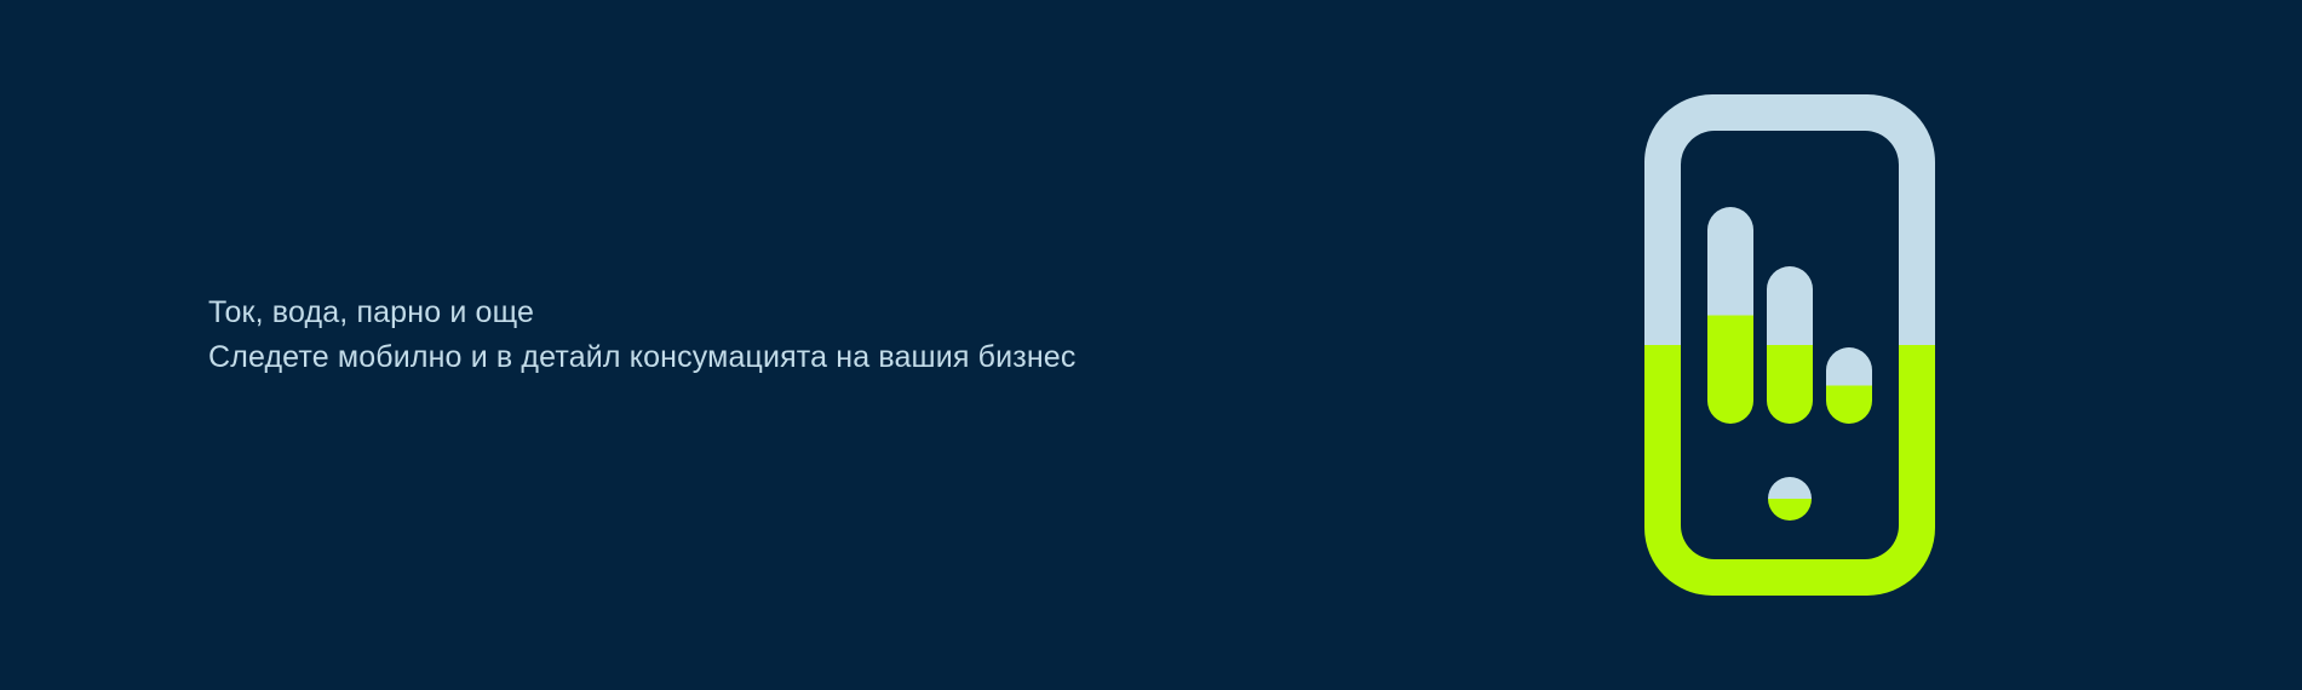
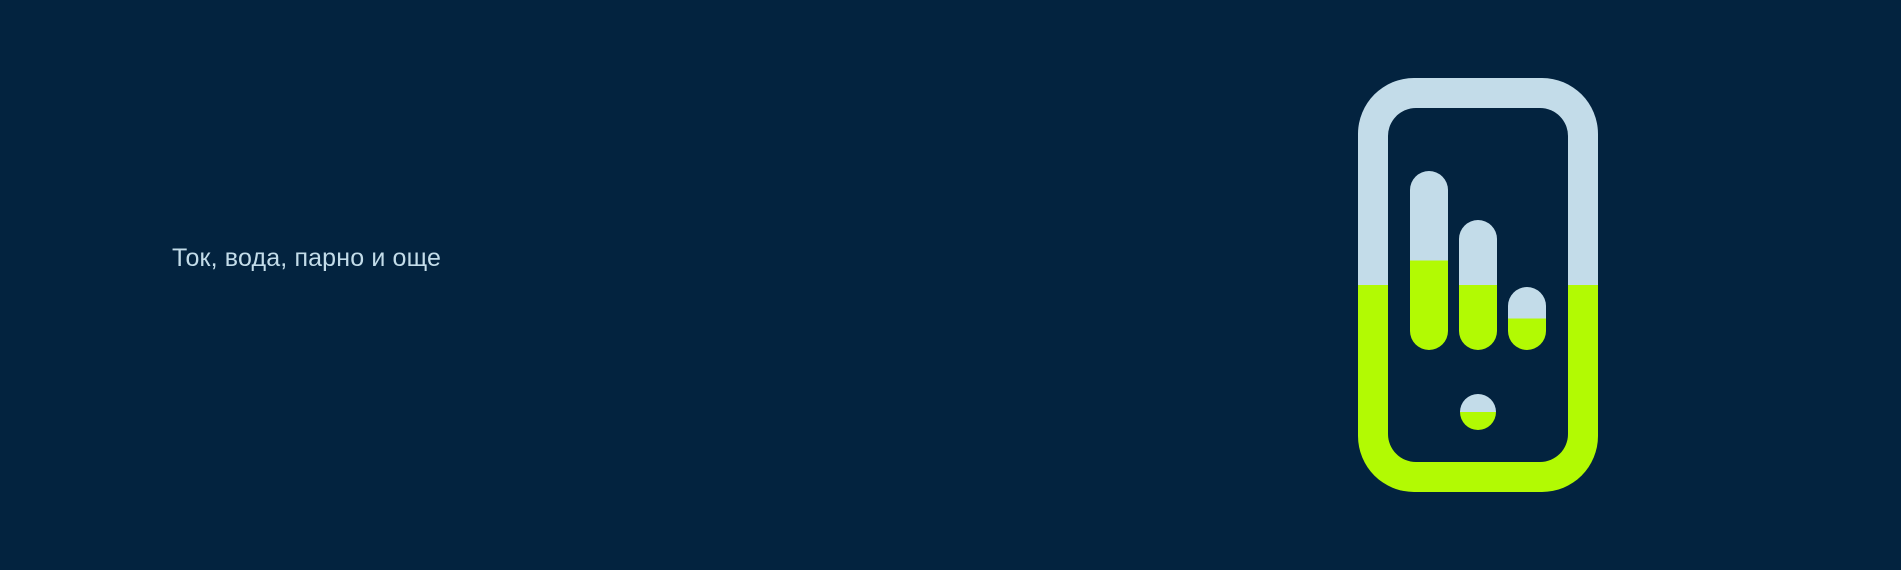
  Ток, вода, парно и още
- Следете мобилно и в детайл консумацията на вашия бизнес
